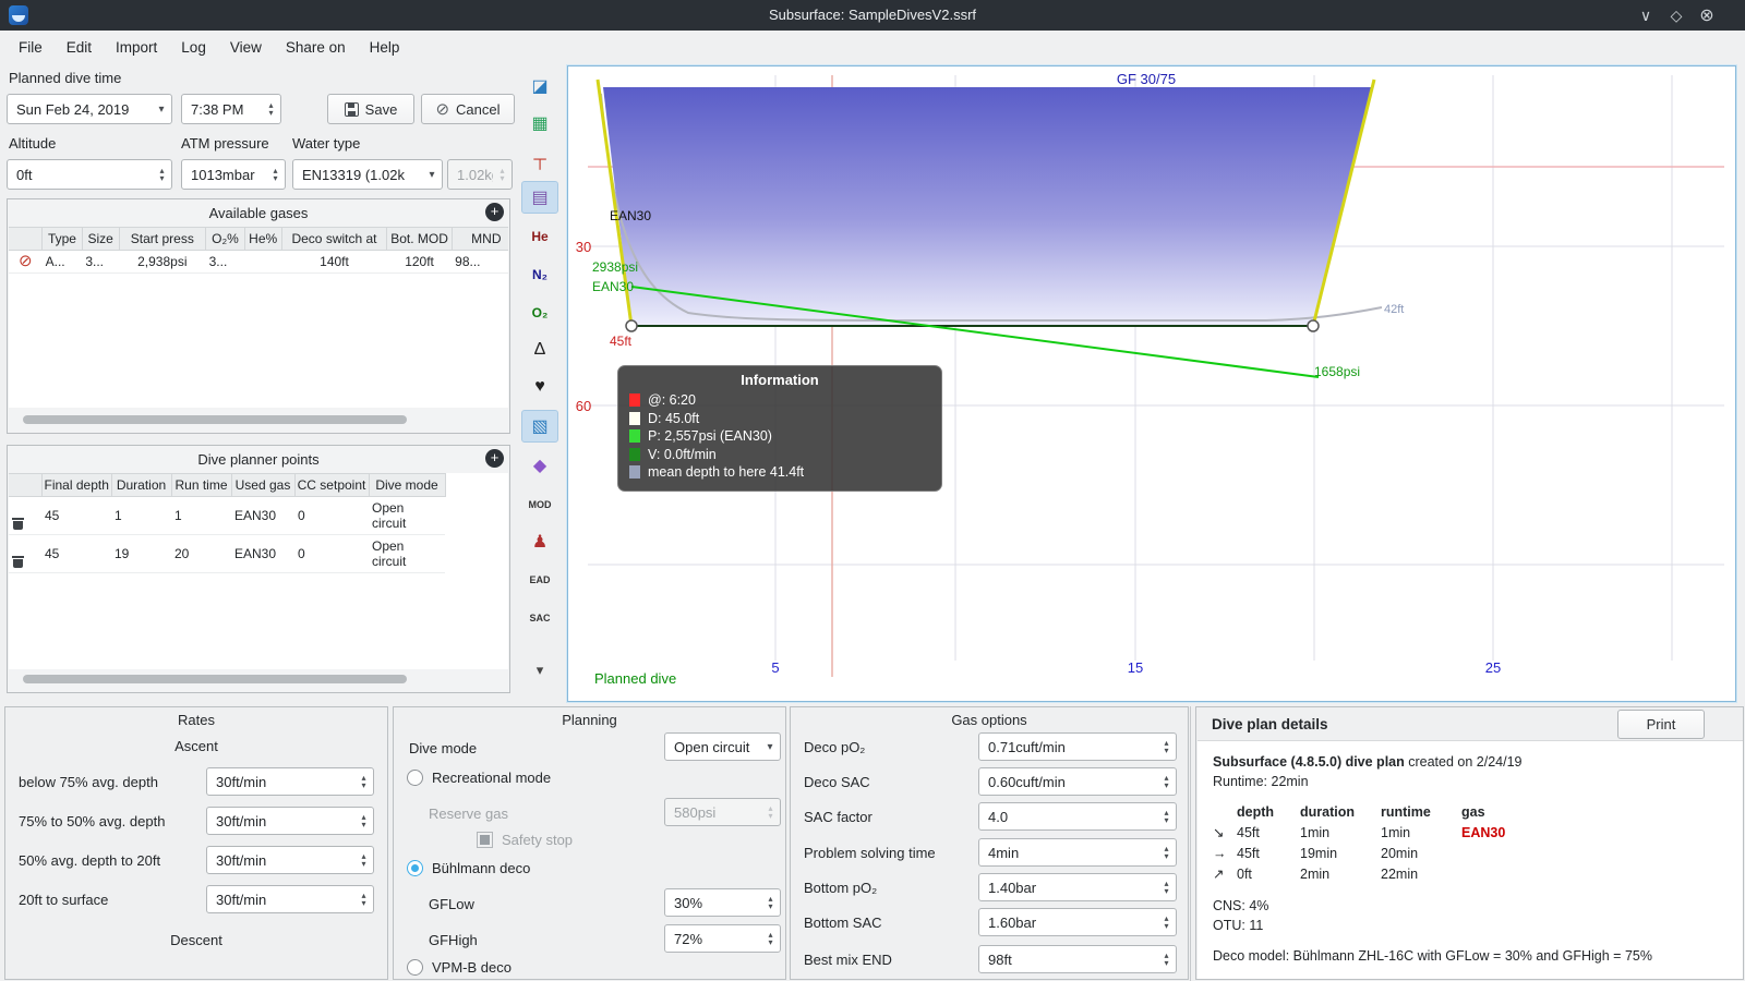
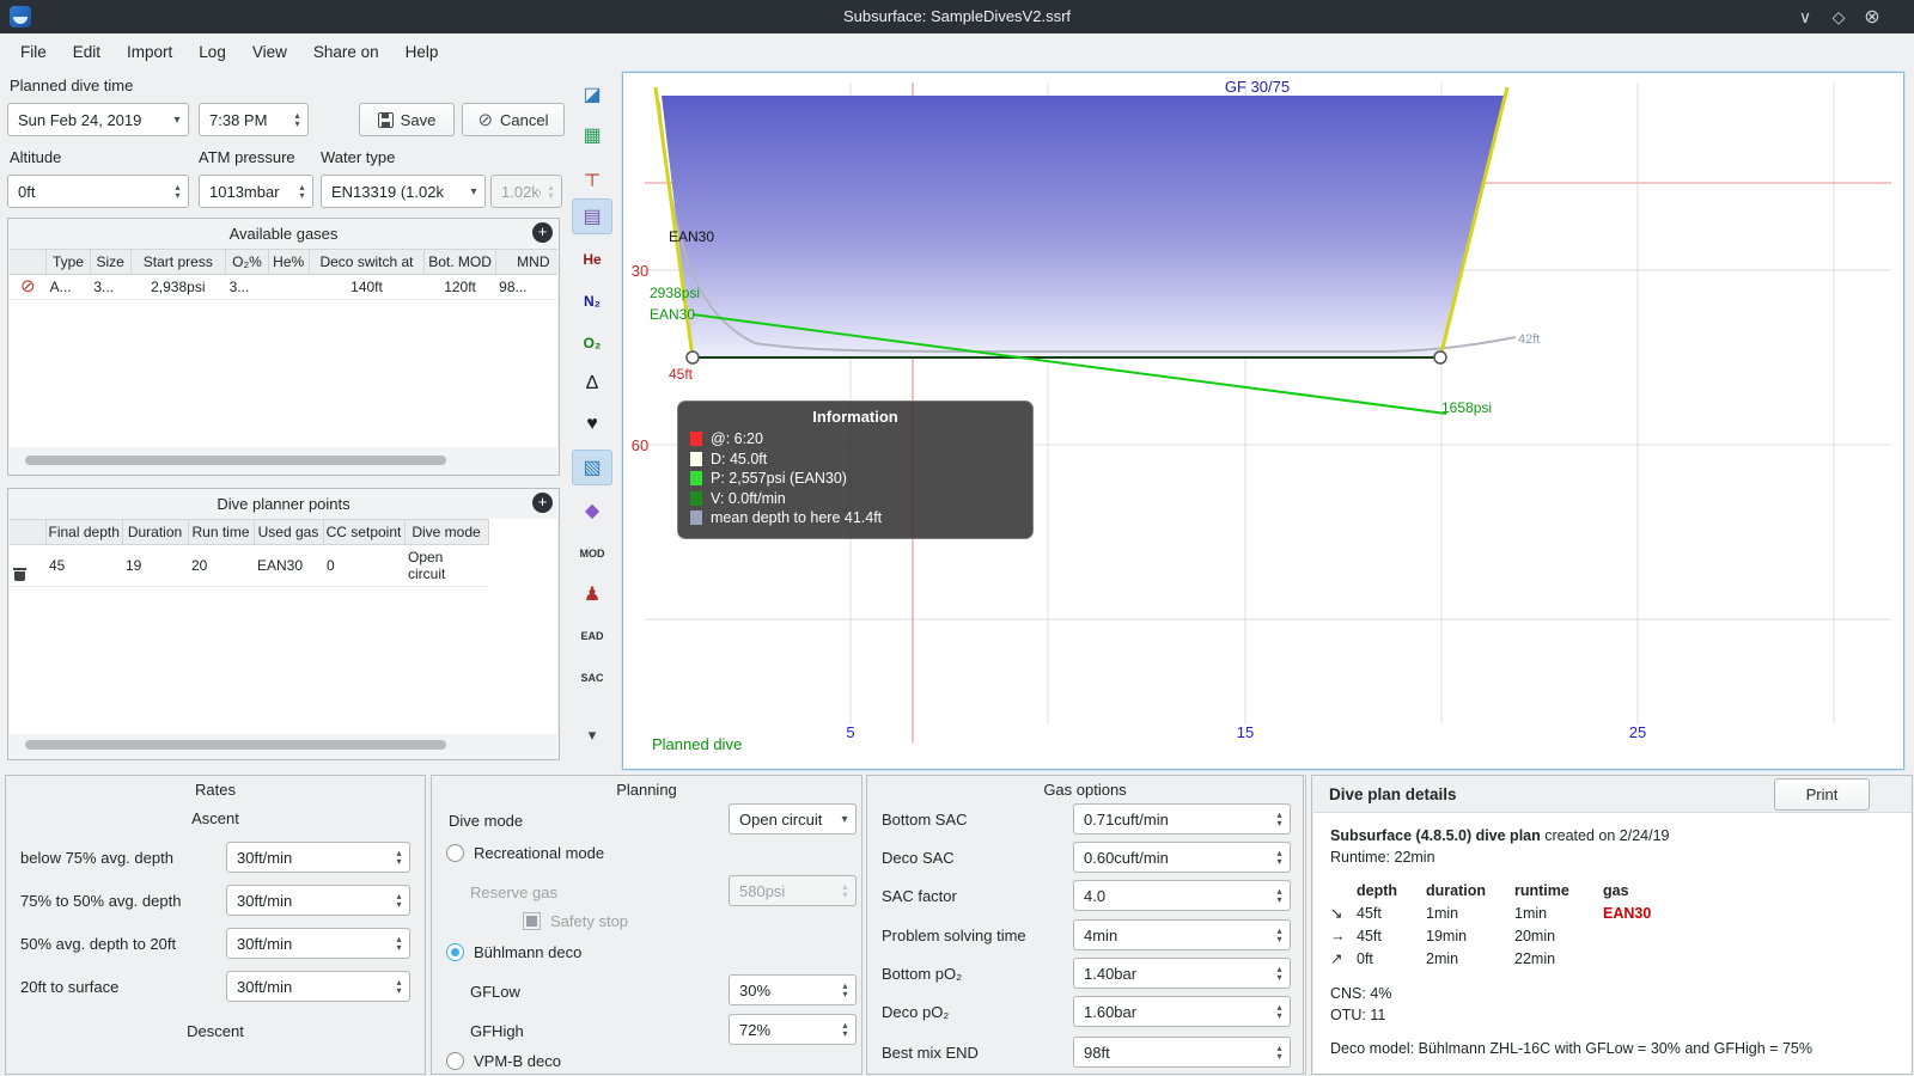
  Subsurface: SampleDivesV2.ssrf
  ∨
  ◇
  ⊗
  File
  Edit
  Import
  Log
  View
  Share on
  Help
  Planned dive time
  Sun Feb 24, 2019
  7:38 PM
  Save
  ⊘
  Cancel
  Altitude
  ATM pressure
  Water type
  0ft
  1013mbar
  EN13319 (1.02k
  1.02k
  Available gases
  +
  	Type	Size	Start press	O₂%	He%	Deco switch at	Bot. MOD	MND
  ⊘	A...	3...	2,938psi	3...		140ft	120ft	98...
  Dive planner points
  +
  	Final depth	Duration	Run time	Used gas	CC setpoint	Dive mode
- 	45	1	1	EAN30	0	Open circuit
  	45	19	20	EAN30	0	Open circuit
  ◪
  ▦
  ┬
  ▤
  He
  N₂
  O₂
  Δ
  ♥
  ▧
  ◆
  MOD
  ♟
  EAD
  SAC
  ▾
  GF 30/75
  30
  60
  5
  15
  25
  EAN30
  2938psi
  EAN30
  45ft
  1658psi
  42ft
  Planned dive
  Information
  @: 6:20
  D: 45.0ft
  P: 2,557psi (EAN30)
  V: 0.0ft/min
  mean depth to here 41.4ft
  Rates
  Ascent
  below 75% avg. depth
  30ft/min
  75% to 50% avg. depth
  30ft/min
  50% avg. depth to 20ft
  30ft/min
  20ft to surface
  30ft/min
  Descent
  Planning
  Dive mode
  Open circuit
  Recreational mode
  Reserve gas
  580psi
  Safety stop
  Bühlmann deco
  GFLow
  30%
  GFHigh
  72%
  VPM-B deco
  Gas options
- Deco pO₂
+ Bottom SAC
  0.71cuft/min
  Deco SAC
  0.60cuft/min
  SAC factor
  4.0
  Problem solving time
  4min
  Bottom pO₂
  1.40bar
- Bottom SAC
+ Deco pO₂
  1.60bar
  Best mix END
  98ft
  Dive plan details
  Print
  Subsurface (4.8.5.0) dive plan created on 2/24/19
  Runtime: 22min
  depth
  duration
  runtime
  gas
  ↘
  45ft
  1min
  1min
  EAN30
  →
  45ft
  19min
  20min
  ↗
  0ft
  2min
  22min
  CNS: 4%
  OTU: 11
  Deco model: Bühlmann ZHL-16C with GFLow = 30% and GFHigh = 75%
